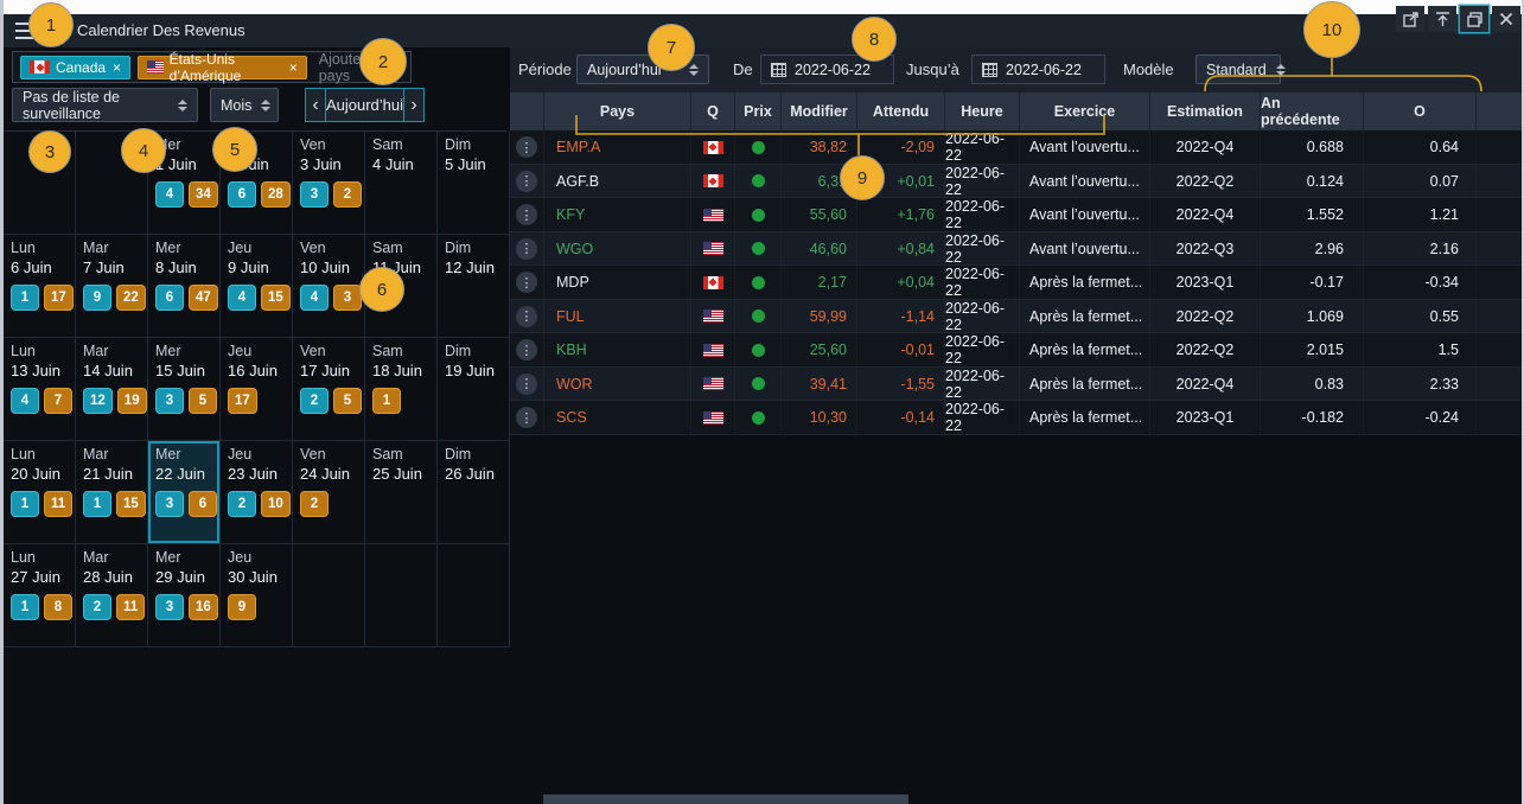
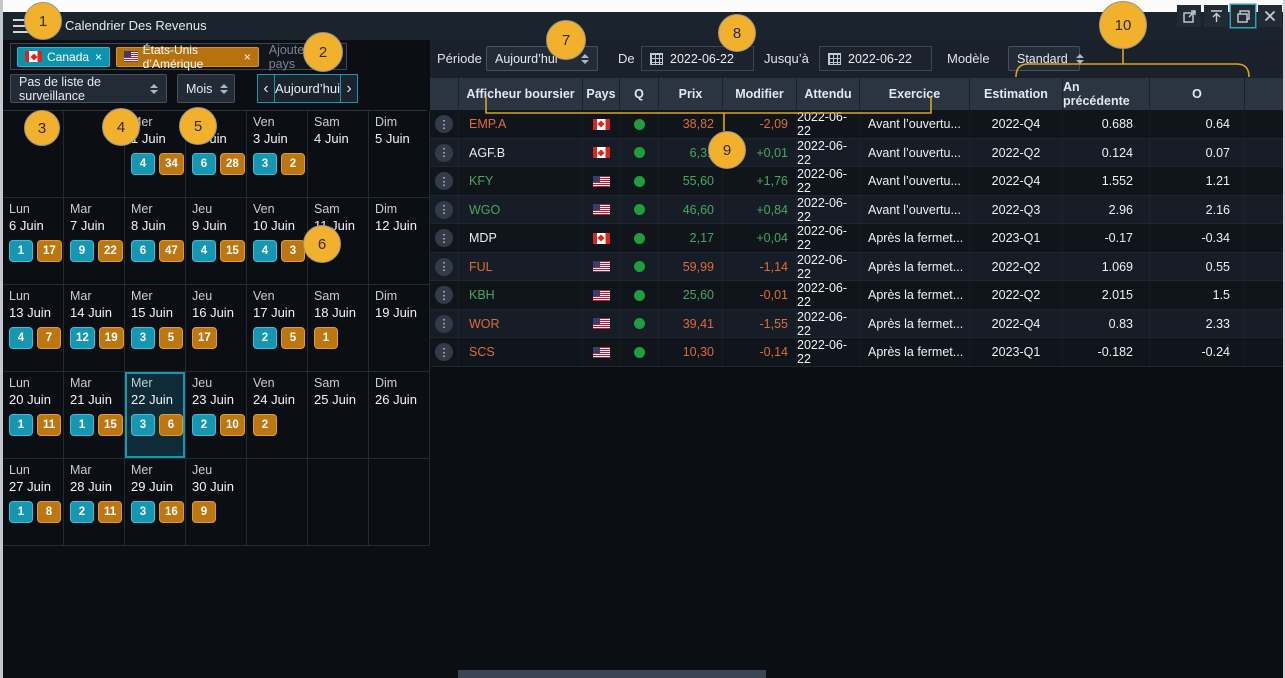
  Calendrier Des Revenus
  Canada
  ×
  États-Unis d’Amérique
  ×
  Ajoute pays
  Pas de liste de surveillance
  Mois
  ‹
  Aujourd’hui
  ›
  Juin
  4
  34
  6
  28
  Ven
  3 Juin
  3
  2
  Sam
  4 Juin
  Dim
  5 Juin
  Lun
  6 Juin
  1
  17
  Mar
  7 Juin
  9
  22
  Mer
  8 Juin
  6
  47
  Jeu
  9 Juin
  4
  15
  Ven
  10 Juin
  4
  3
  Sam
  Dim
  12 Juin
  Lun
  13 Juin
  4
  7
  Mar
  14 Juin
  12
  19
  Mer
  15 Juin
  3
  5
  Jeu
  16 Juin
  17
  Ven
  17 Juin
  2
  5
  Sam
  18 Juin
  1
  Dim
  19 Juin
  Lun
  20 Juin
  1
  11
  Mar
  21 Juin
  1
  15
  Mer
  22 Juin
  3
  6
  Jeu
  23 Juin
  2
  10
  Ven
  24 Juin
  2
  Sam
  25 Juin
  Dim
  26 Juin
  Lun
  27 Juin
  1
  8
  Mar
  28 Juin
  2
  11
  Mer
  29 Juin
  3
  16
  Jeu
  30 Juin
  9
  Période
  Aujourd’hui
  De
  2022-06-22
  Jusqu’à
  2022-06-22
  Modèle
  Standard
+ Afficheur boursier
  Pays
  Q
  Prix
  Modifier
  Attendu
- Heure
  Exercice
  Estimation
  An précédente
  O
  ⋮
  EMP.A
  38,82
  -2,09
  2022-06-22
  Avant l’ouvertu...
  2022-Q4
  0.688
  0.64
  ⋮
  AGF.B
  6,3
  +0,01
  2022-06-22
  Avant l’ouvertu...
  2022-Q2
  0.124
  0.07
  ⋮
  KFY
  55,60
  +1,76
  2022-06-22
  Avant l’ouvertu...
  2022-Q4
  1.552
  1.21
  ⋮
  WGO
  46,60
  +0,84
  2022-06-22
  Avant l’ouvertu...
  2022-Q3
  2.96
  2.16
  ⋮
  MDP
  2,17
  +0,04
  2022-06-22
  Après la fermet...
  2023-Q1
  -0.17
  -0.34
  ⋮
  FUL
  59,99
  -1,14
  2022-06-22
  Après la fermet...
  2022-Q2
  1.069
  0.55
  ⋮
  KBH
  25,60
  -0,01
  2022-06-22
  Après la fermet...
  2022-Q2
  2.015
  1.5
  ⋮
  WOR
  39,41
  -1,55
  2022-06-22
  Après la fermet...
  2022-Q4
  0.83
  2.33
  ⋮
  SCS
  10,30
  -0,14
  2022-06-22
  Après la fermet...
  2023-Q1
  -0.182
  -0.24
  1
  2
  3
  4
  5
  6
  7
  8
  9
  10
